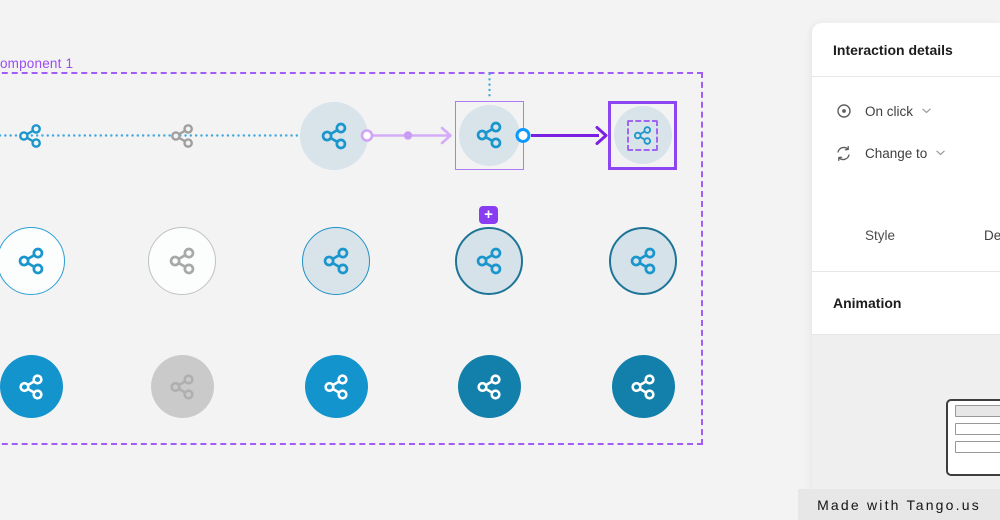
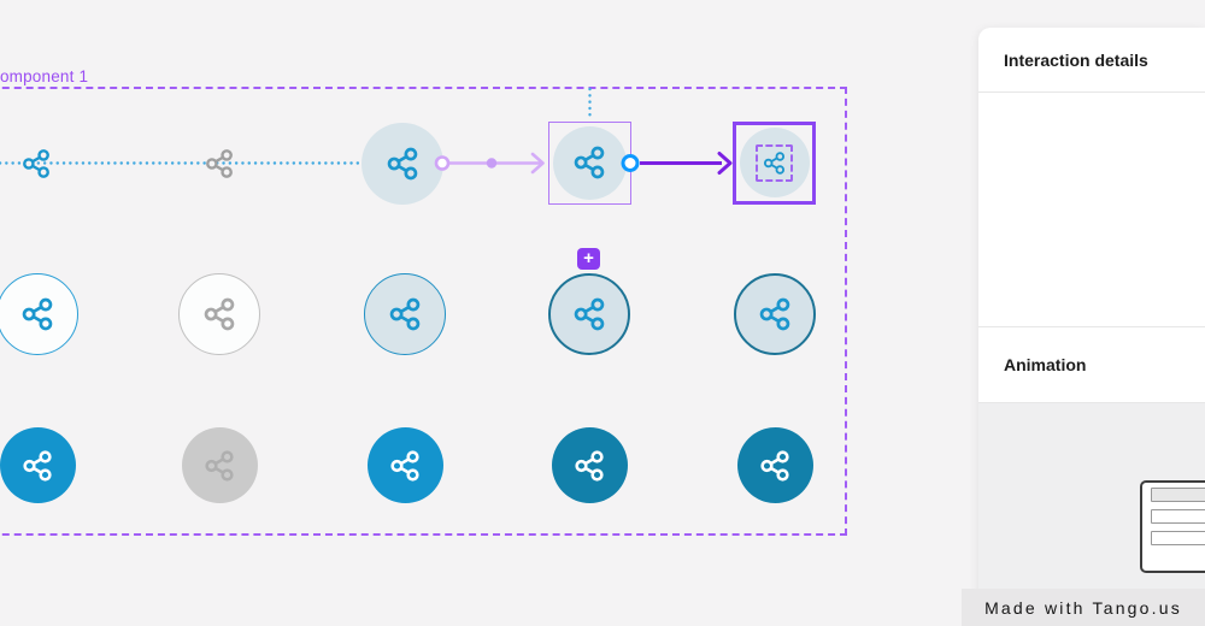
  omponent 1
  +
  Interaction details
- On click
- Change to
- Style
- De
  Animation
  Made with Tango.us
